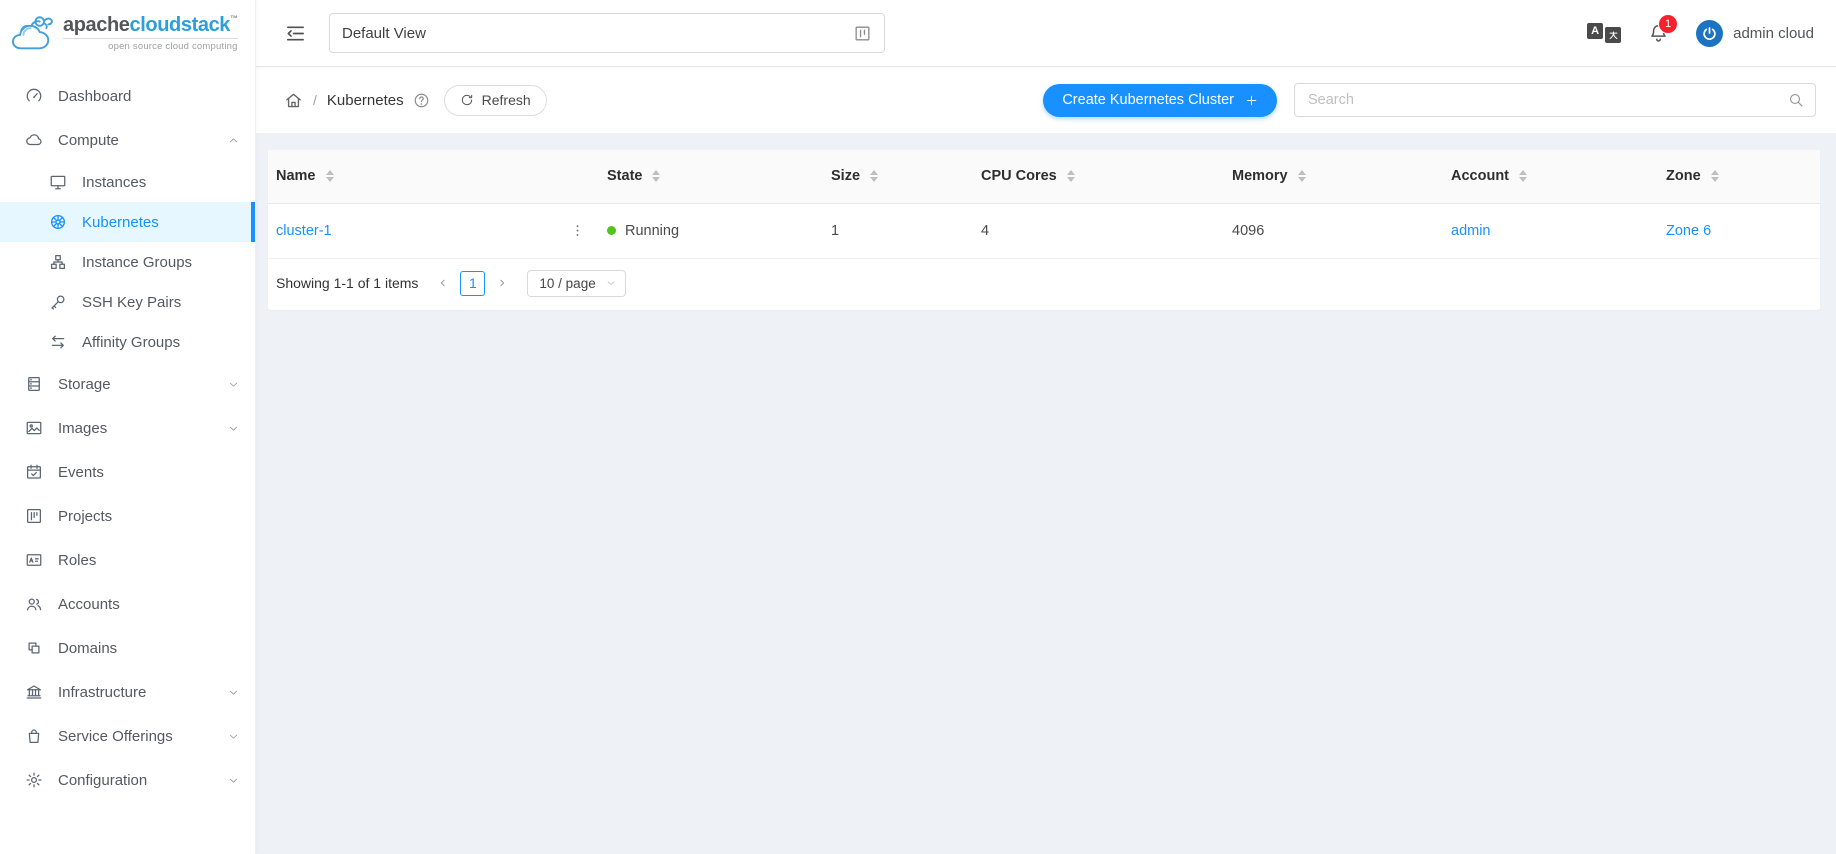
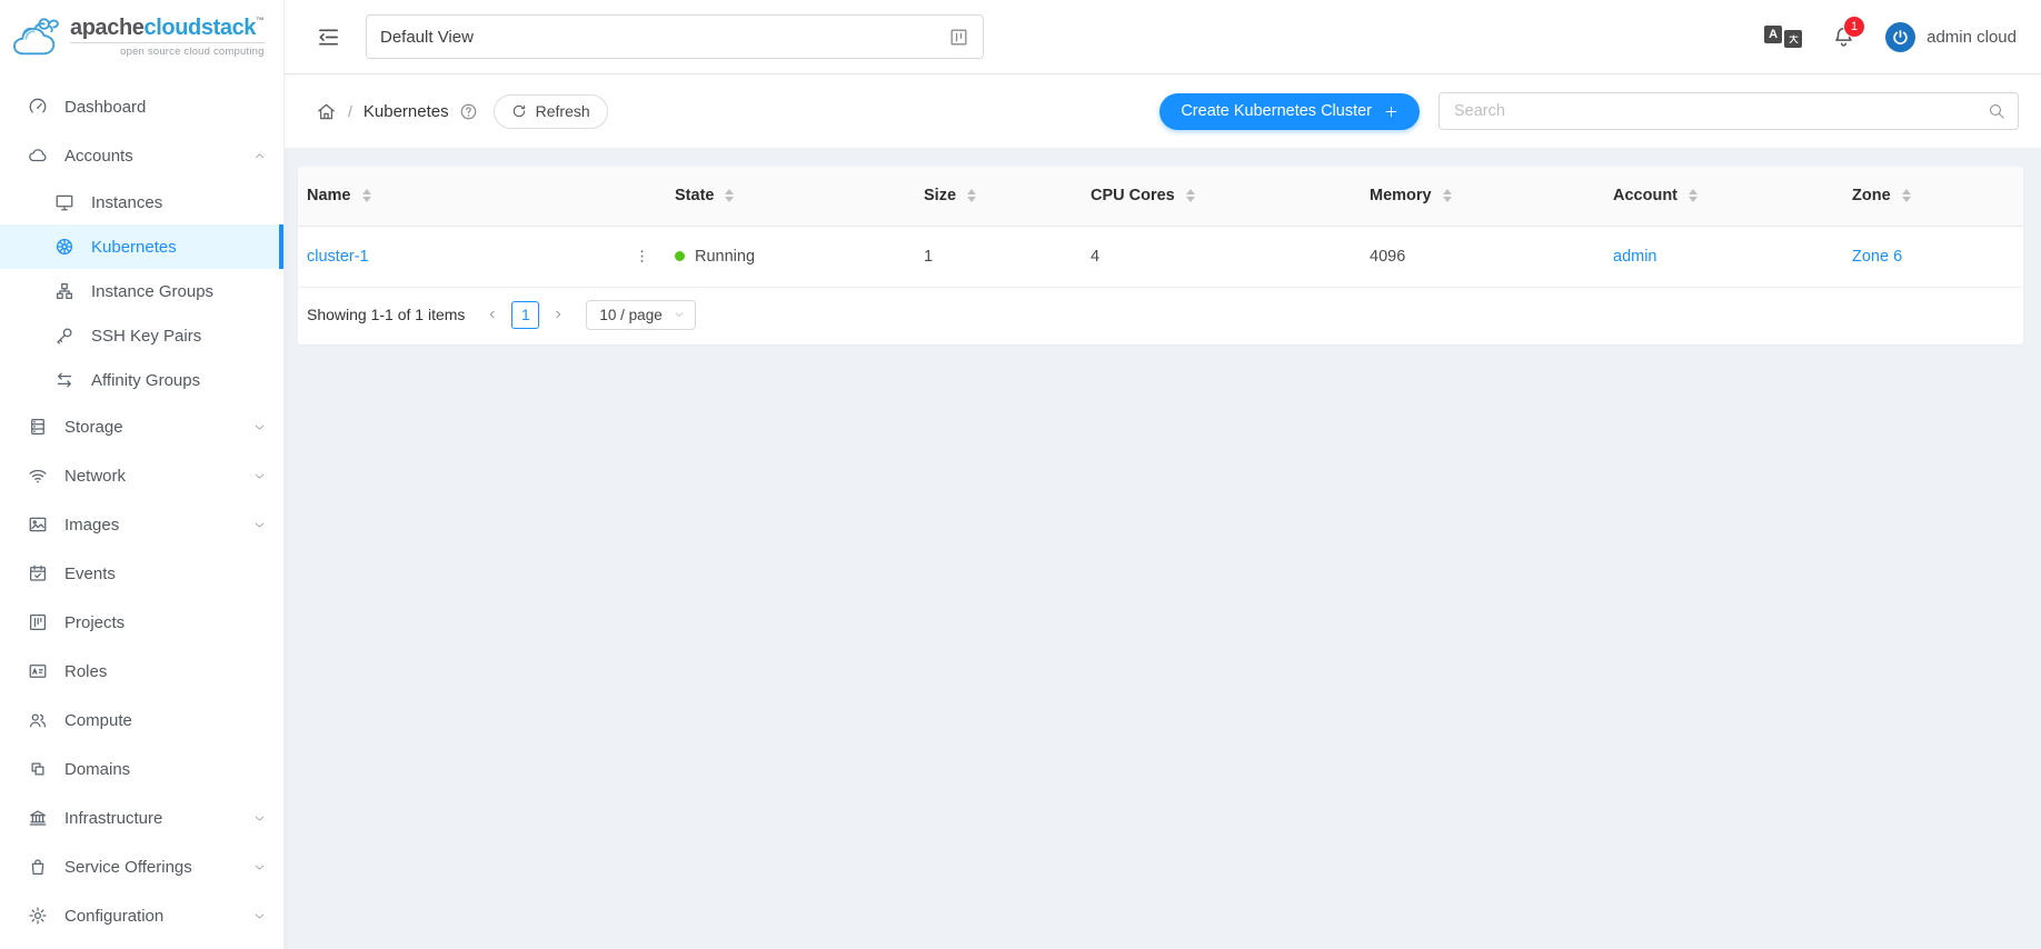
  apachecloudstack™
  open source cloud computing
  Dashboard
- Compute
+ Accounts
  Instances
  Kubernetes
  Instance Groups
  SSH Key Pairs
  Affinity Groups
  Storage
+ Network
  Images
  Events
  Projects
  Roles
- Accounts
+ Compute
  Domains
  Infrastructure
  Service Offerings
  Configuration
  Default View
  A
  1
  admin cloud
  /
  Kubernetes
  Refresh
  Create Kubernetes Cluster
  Search
  Name	State	Size	CPU Cores	Memory	Account	Zone
  cluster-1	Running	1	4	4096	admin	Zone 6
  Showing 1-1 of 1 items
  1
  10 / page
